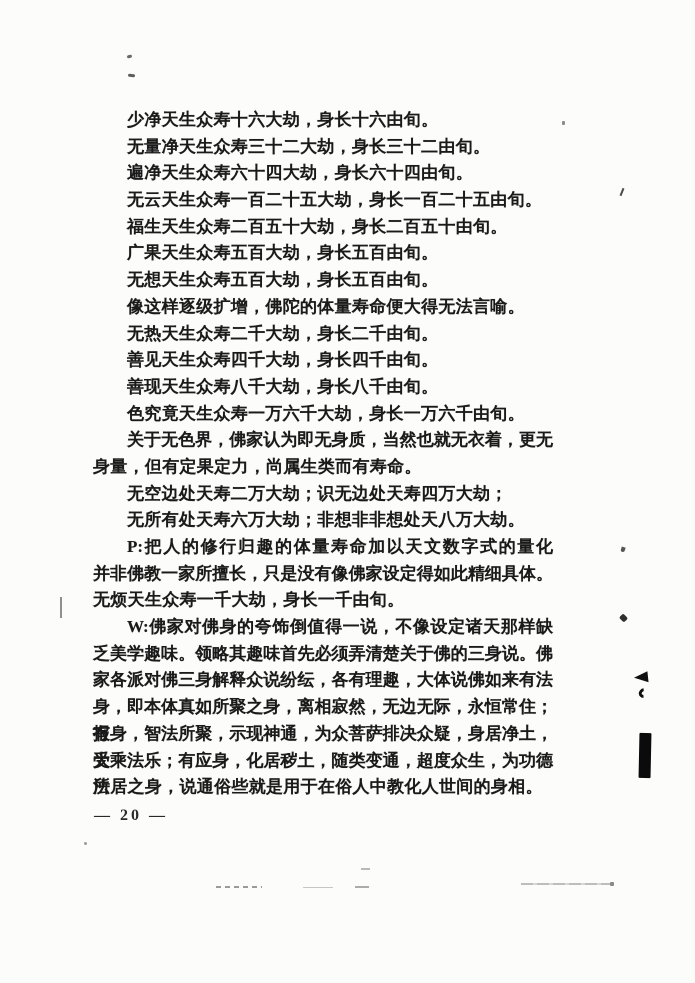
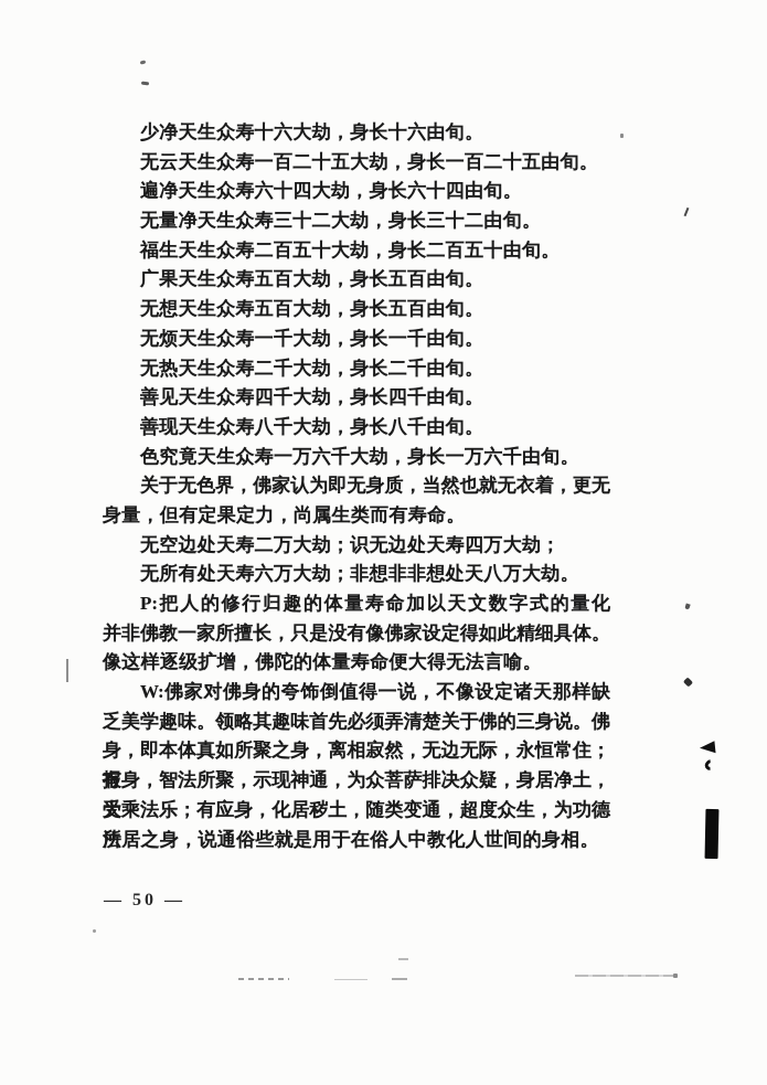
  少净天生众寿十六大劫，身长十六由旬。
- 无量净天生众寿三十二大劫，身长三十二由旬。
+ 无云天生众寿一百二十五大劫，身长一百二十五由旬。
  遍净天生众寿六十四大劫，身长六十四由旬。
- 无云天生众寿一百二十五大劫，身长一百二十五由旬。
+ 无量净天生众寿三十二大劫，身长三十二由旬。
  福生天生众寿二百五十大劫，身长二百五十由旬。
  广果天生众寿五百大劫，身长五百由旬。
  无想天生众寿五百大劫，身长五百由旬。
- 像这样逐级扩增，佛陀的体量寿命便大得无法言喻。
+ 无烦天生众寿一千大劫，身长一千由旬。
  无热天生众寿二千大劫，身长二千由旬。
  善见天生众寿四千大劫，身长四千由旬。
  善现天生众寿八千大劫，身长八千由旬。
  色究竟天生众寿一万六千大劫，身长一万六千由旬。
  关于无色界，佛家认为即无身质，当然也就无衣着，更无
  身量，但有定果定力，尚属生类而有寿命。
  无空边处天寿二万大劫；识无边处天寿四万大劫；
  无所有处天寿六万大劫；非想非非想处天八万大劫。
  P:把人的修行归趣的体量寿命加以天文数字式的量化
  并非佛教一家所擅长，只是没有像佛家设定得如此精细具体。
- 无烦天生众寿一千大劫，身长一千由旬。
+ 像这样逐级扩增，佛陀的体量寿命便大得无法言喻。
  W:佛家对佛身的夸饰倒值得一说，不像设定诸天那样缺
  乏美学趣味。领略其趣味首先必须弄清楚关于佛的三身说。佛
- 家各派对佛三身解释众说纷纭，各有理趣，大体说佛如来有法
  身，即本体真如所聚之身，离相寂然，无边无际，永恒常住；有
  报身，智法所聚，示现神通，为众菩萨排决众疑，身居净土，受
  大乘法乐；有应身，化居秽土，随类变通，超度众生，为功德法
  所居之身，说通俗些就是用于在俗人中教化人世间的身相。
- — 20 —
+ — 50 —
